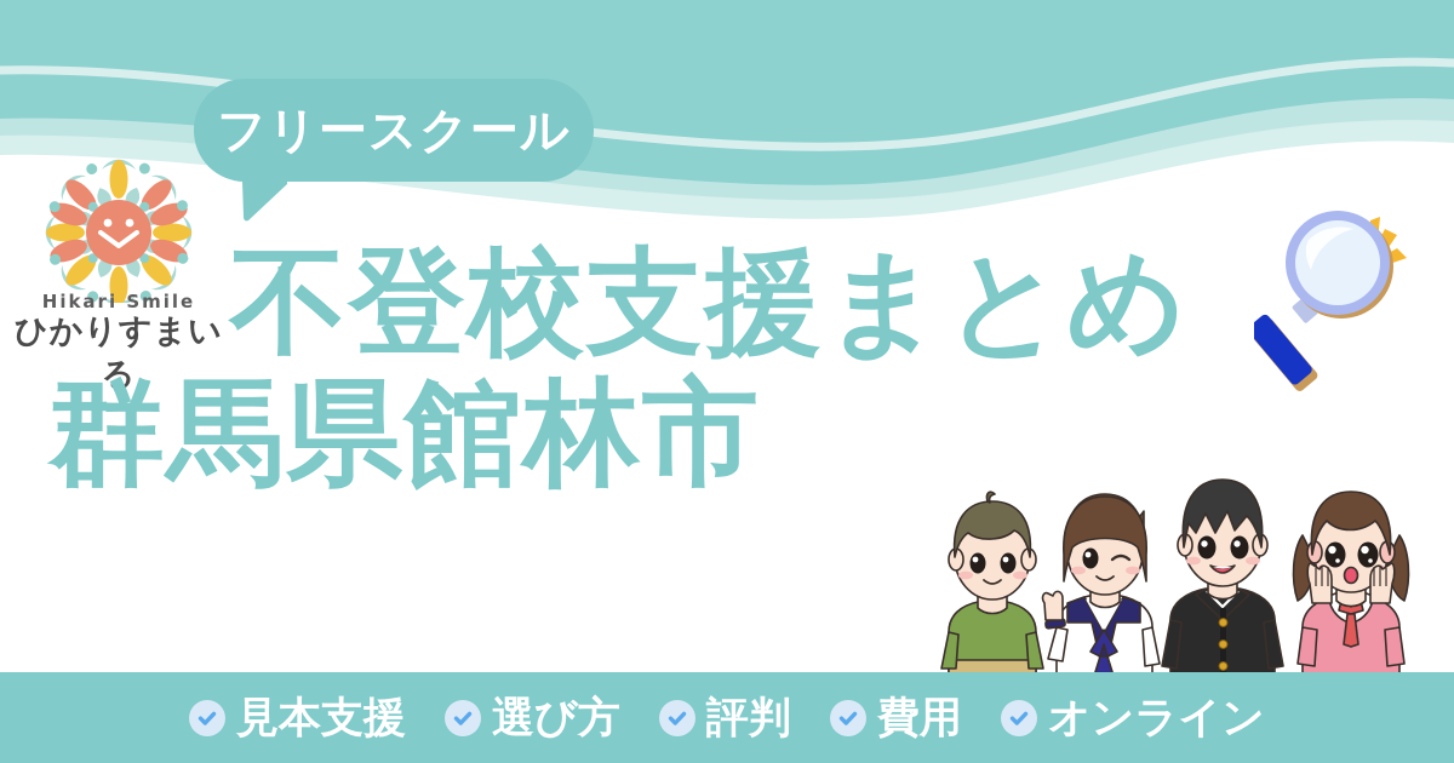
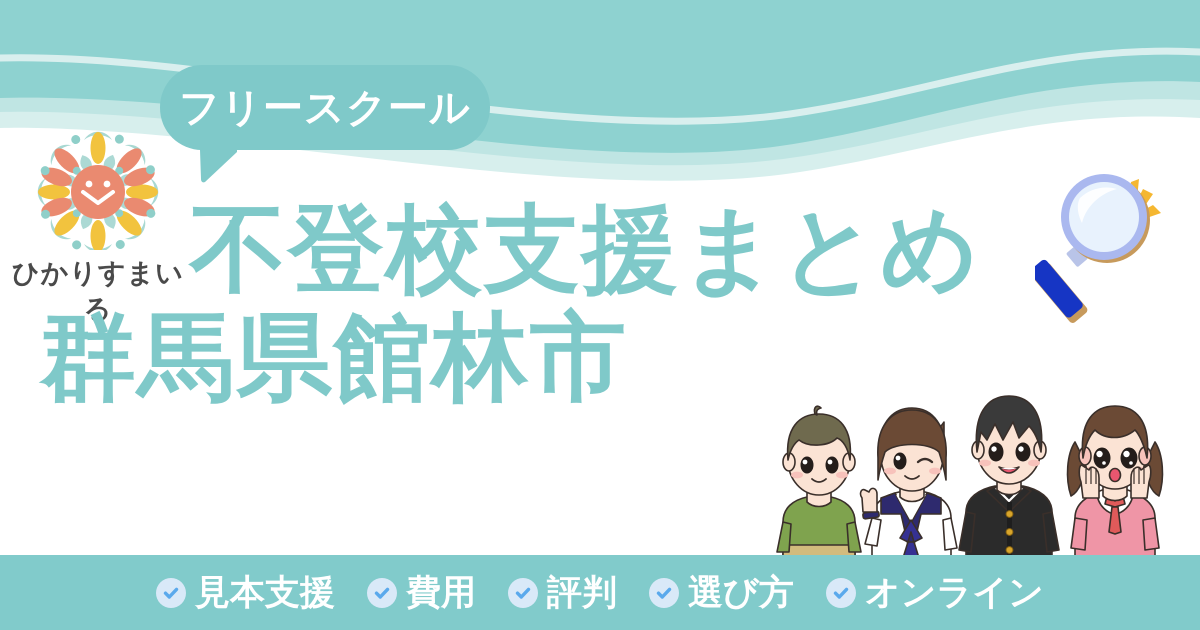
- Hikari Smile
  ひかりすまいる
  フリースクール
  不登校支援まとめ
  群馬県館林市
  見本支援
- 選び方
+ 費用
  評判
- 費用
+ 選び方
  オンライン
